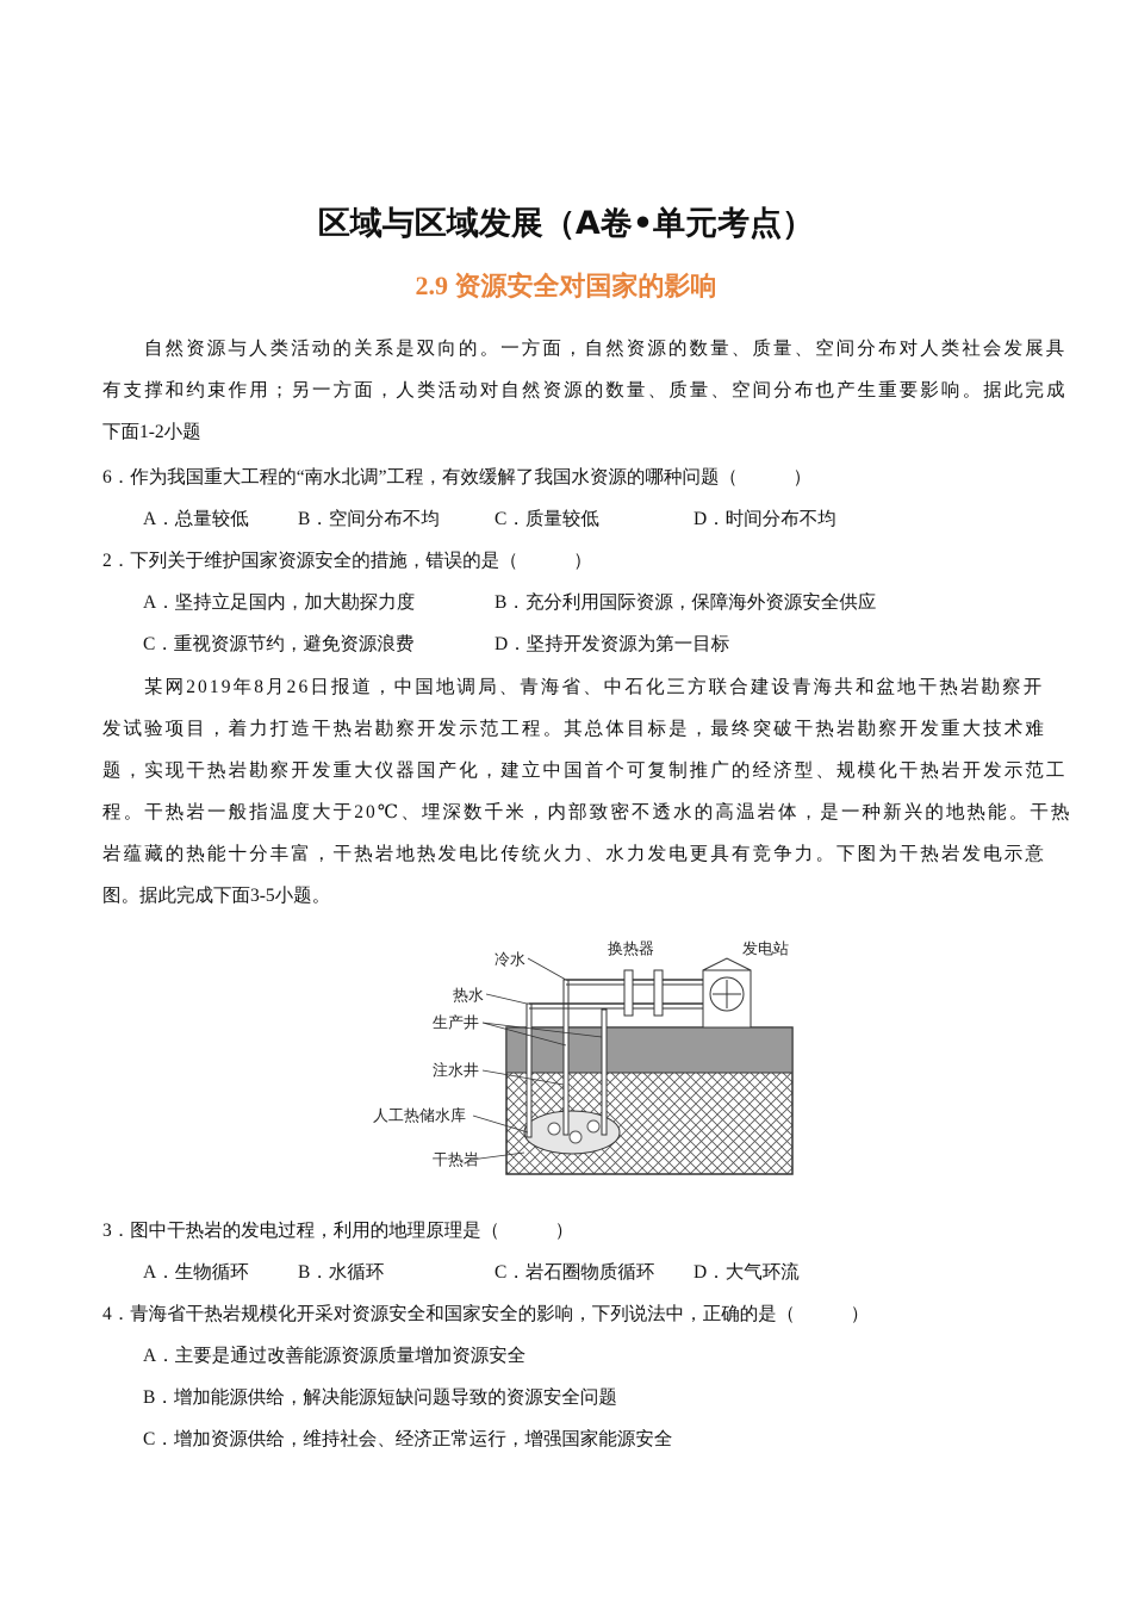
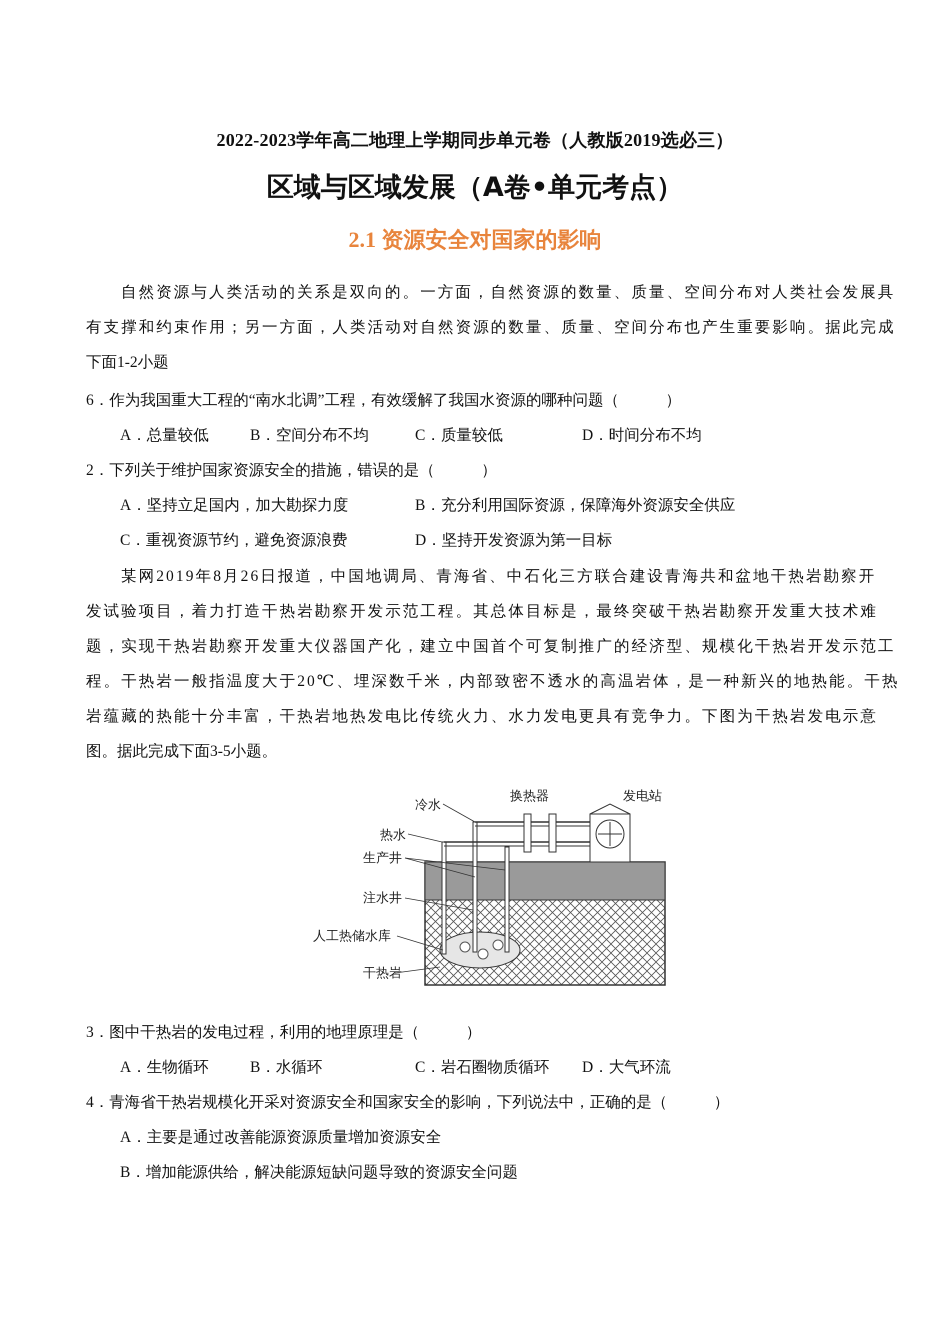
+ 2022-2023学年高二地理上学期同步单元卷（人教版2019选必三）
  区域与区域发展（A卷•单元考点）
- 2.9 资源安全对国家的影响
+ 2.1 资源安全对国家的影响
  自然资源与人类活动的关系是双向的。一方面，自然资源的数量、质量、空间分布对人类社会发展具
  有支撑和约束作用；另一方面，人类活动对自然资源的数量、质量、空间分布也产生重要影响。据此完成
  下面1-2小题
  6．作为我国重大工程的“南水北调”工程，有效缓解了我国水资源的哪种问题（ ）
  A．总量较低
  B．空间分布不均
  C．质量较低
  D．时间分布不均
  2．下列关于维护国家资源安全的措施，错误的是（ ）
  A．坚持立足国内，加大勘探力度
  B．充分利用国际资源，保障海外资源安全供应
  C．重视资源节约，避免资源浪费
  D．坚持开发资源为第一目标
  某网2019年8月26日报道，中国地调局、青海省、中石化三方联合建设青海共和盆地干热岩勘察开
  发试验项目，着力打造干热岩勘察开发示范工程。其总体目标是，最终突破干热岩勘察开发重大技术难
  题，实现干热岩勘察开发重大仪器国产化，建立中国首个可复制推广的经济型、规模化干热岩开发示范工
  程。干热岩一般指温度大于20℃、埋深数千米，内部致密不透水的高温岩体，是一种新兴的地热能。干热
  岩蕴藏的热能十分丰富，干热岩地热发电比传统火力、水力发电更具有竞争力。下图为干热岩发电示意
  图。据此完成下面3-5小题。
  冷水
  换热器
  发电站
  热水
  生产井
  注水井
  人工热储水库
  干热岩
  3．图中干热岩的发电过程，利用的地理原理是（ ）
  A．生物循环
  B．水循环
  C．岩石圈物质循环
  D．大气环流
  4．青海省干热岩规模化开采对资源安全和国家安全的影响，下列说法中，正确的是（ ）
  A．主要是通过改善能源资源质量增加资源安全
  B．增加能源供给，解决能源短缺问题导致的资源安全问题
- C．增加资源供给，维持社会、经济正常运行，增强国家能源安全
